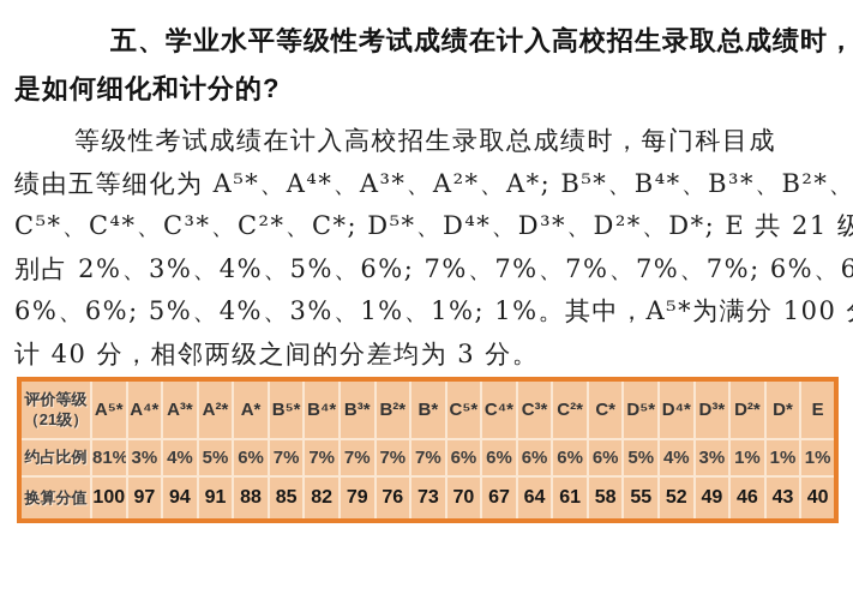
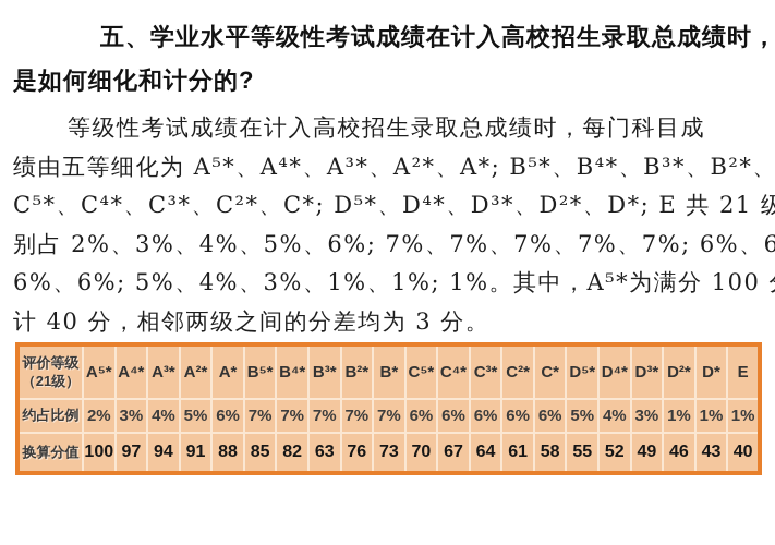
  五、学业水平等级性考试成绩在计入高校招生录取总成绩时，
  是如何细化和计分的?
  等级性考试成绩在计入高校招生录取总成绩时，每门科目成
  绩由五等细化为 A⁵*、A⁴*、A³*、A²*、A*; B⁵*、B⁴*、B³*、B²*、
  C⁵*、C⁴*、C³*、C²*、C*; D⁵*、D⁴*、D³*、D²*、D*; E 共 21 级
  别占 2%、3%、4%、5%、6%; 7%、7%、7%、7%、7%; 6%、6
  6%、6%; 5%、4%、3%、1%、1%; 1%。其中，A⁵*为满分 100
  计 40 分，相邻两级之间的分差均为 3 分。
  评价等级（21级）	A⁵*	A⁴*	A³*	A²*	A*	B⁵*	B⁴*	B³*	B²*	B*	C⁵*	C⁴*	C³*	C²*	C*	D⁵*	D⁴*	D³*	D²*	D*	E
- 约占比例	81%	3%	4%	5%	6%	7%	7%	7%	7%	7%	6%	6%	6%	6%	6%	5%	4%	3%	1%	1%	1%
+ 约占比例	2%	3%	4%	5%	6%	7%	7%	7%	7%	7%	6%	6%	6%	6%	6%	5%	4%	3%	1%	1%	1%
- 换算分值	100	97	94	91	88	85	82	79	76	73	70	67	64	61	58	55	52	49	46	43	40
+ 换算分值	100	97	94	91	88	85	82	63	76	73	70	67	64	61	58	55	52	49	46	43	40
